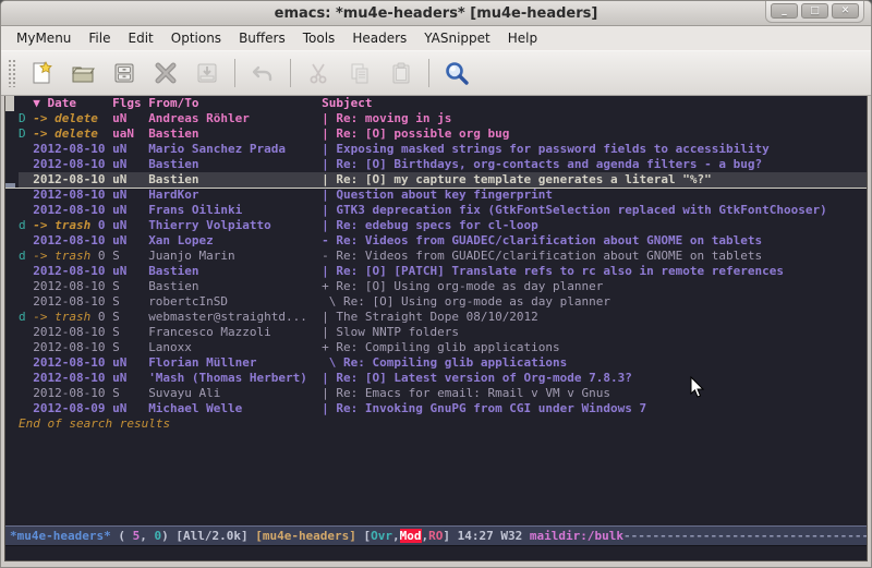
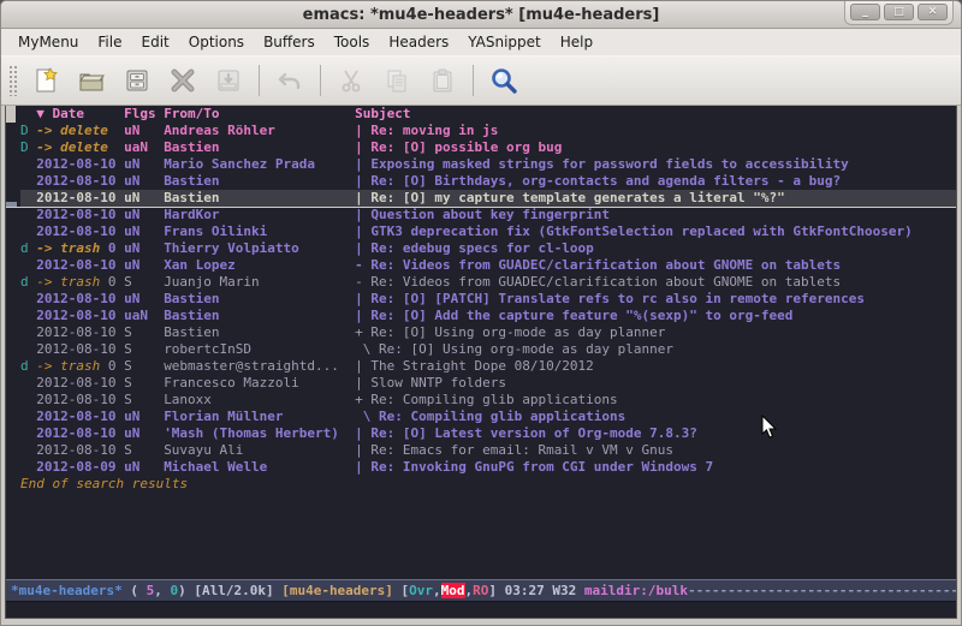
  emacs: *mu4e-headers* [mu4e-headers]
  _
  □
  ✕
  MyMenu
  File
  Edit
  Options
  Buffers
  Tools
  Headers
  YASnippet
  Help
  ▼ Date Flgs From/To Subject
  D -> delete uN Andreas Röhler | Re: moving in js
  D -> delete uaN Bastien | Re: [O] possible org bug
  2012-08-10 uN Mario Sanchez Prada | Exposing masked strings for password fields to accessibility
  2012-08-10 uN Bastien | Re: [O] Birthdays, org-contacts and agenda filters - a bug?
  2012-08-10 uN Bastien | Re: [O] my capture template generates a literal "%?"
  2012-08-10 uN HardKor | Question about key fingerprint
  2012-08-10 uN Frans Oilinki | GTK3 deprecation fix (GtkFontSelection replaced with GtkFontChooser)
  d -> trash 0 uN Thierry Volpiatto | Re: edebug specs for cl-loop
  2012-08-10 uN Xan Lopez - Re: Videos from GUADEC/clarification about GNOME on tablets
  d -> trash 0 S Juanjo Marin - Re: Videos from GUADEC/clarification about GNOME on tablets
  2012-08-10 uN Bastien | Re: [O] [PATCH] Translate refs to rc also in remote references
+ 2012-08-10 uaN Bastien | Re: [O] Add the capture feature "%(sexp)" to org-feed
  2012-08-10 S Bastien + Re: [O] Using org-mode as day planner
  2012-08-10 S robertcInSD \ Re: [O] Using org-mode as day planner
  d -> trash 0 S webmaster@straightd... | The Straight Dope 08/10/2012
  2012-08-10 S Francesco Mazzoli | Slow NNTP folders
  2012-08-10 S Lanoxx + Re: Compiling glib applications
  2012-08-10 uN Florian Müllner \ Re: Compiling glib applications
  2012-08-10 uN 'Mash (Thomas Herbert) | Re: [O] Latest version of Org-mode 7.8.3?
  2012-08-10 S Suvayu Ali | Re: Emacs for email: Rmail v VM v Gnus
  2012-08-09 uN Michael Welle | Re: Invoking GnuPG from CGI under Windows 7
  End of search results
- *mu4e-headers* ( 5, 0) [All/2.0k] [mu4e-headers] [Ovr,Mod,RO] 14:27 W32 maildir:/bulk----------------------------------
+ *mu4e-headers* ( 5, 0) [All/2.0k] [mu4e-headers] [Ovr,Mod,RO] 03:27 W32 maildir:/bulk----------------------------------
